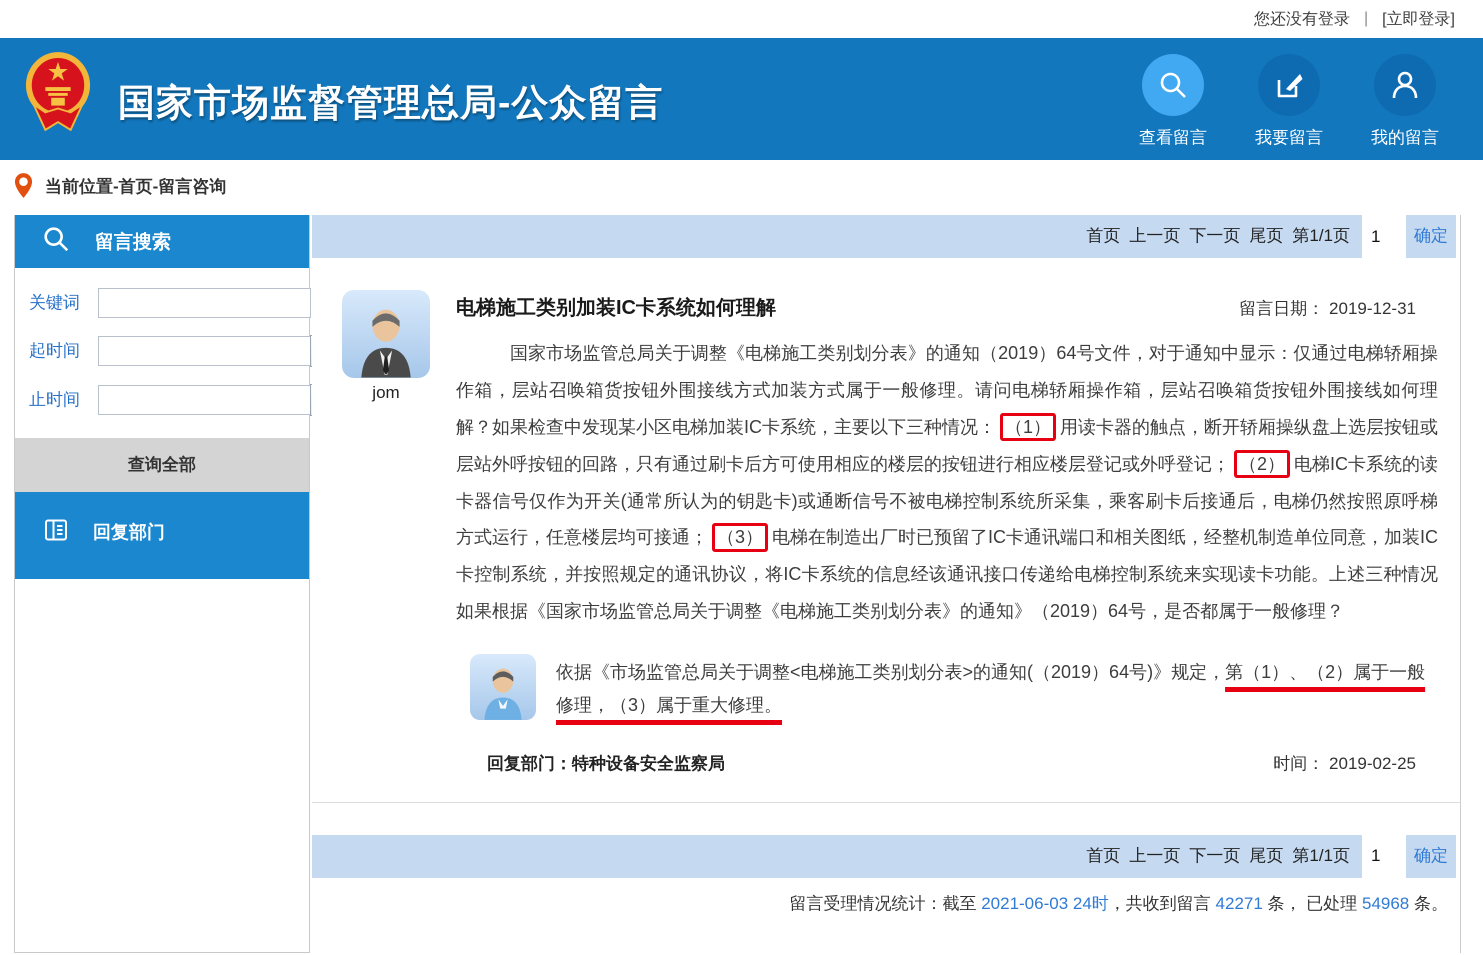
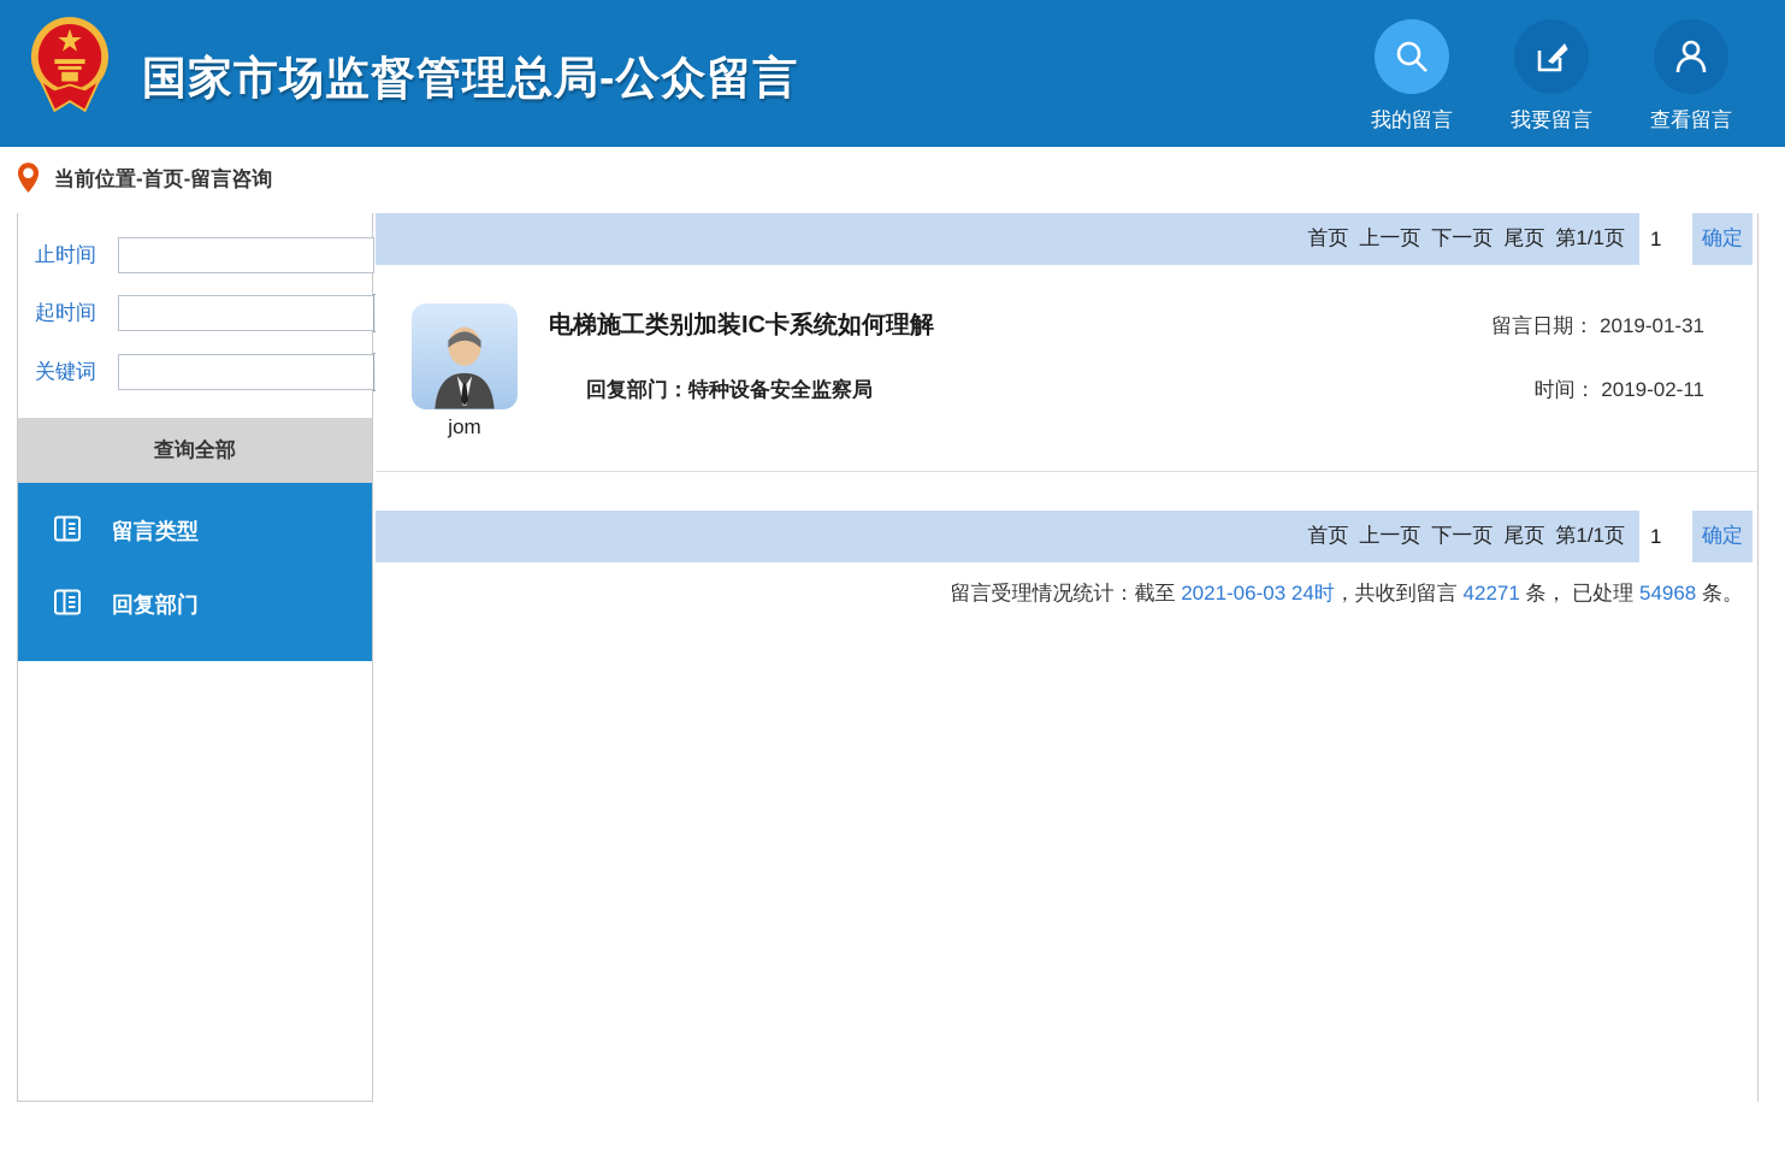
- 您还没有登录
- |
- [立即登录]
  国家市场监督管理总局-公众留言
- 查看留言
+ 我的留言
  我要留言
- 我的留言
+ 查看留言
  当前位置-首页-留言咨询
- 留言搜索
- 关键词
+ 止时间
  起时间
- 止时间
+ 关键词
  查询全部
+ 留言类型
  回复部门
  首页
  上一页
  下一页
  尾页
  第1/1页
  1
  确定
  jom
  电梯施工类别加装IC卡系统如何理解
- 留言日期： 2019-12-31
+ 留言日期： 2019-01-31
- 国家市场监管总局关于调整《电梯施工类别划分表》的通知（2019）64号文件，对于通知中显示：仅通过电梯轿厢操作箱，层站召唤箱货按钮外围接线方式加装方式属于一般修理。请问电梯轿厢操作箱，层站召唤箱货按钮外围接线如何理解？如果检查中发现某小区电梯加装IC卡系统，主要以下三种情况： （1） 用读卡器的触点，断开轿厢操纵盘上选层按钮或层站外呼按钮的回路，只有通过刷卡后方可使用相应的楼层的按钮进行相应楼层登记或外呼登记； （2） 电梯IC卡系统的读卡器信号仅作为开关(通常所认为的钥匙卡)或通断信号不被电梯控制系统所采集，乘客刷卡后接通后，电梯仍然按照原呼梯方式运行，任意楼层均可接通； （3） 电梯在制造出厂时已预留了IC卡通讯端口和相关图纸，经整机制造单位同意，加装IC卡控制系统，并按照规定的通讯协议，将IC卡系统的信息经该通讯接口传递给电梯控制系统来实现读卡功能。上述三种情况如果根据《国家市场监管总局关于调整《电梯施工类别划分表》的通知》（2019）64号，是否都属于一般修理？
- 依据《市场监管总局关于调整<电梯施工类别划分表>的通知(（2019）64号)》规定，第（1）、（2）属于一般修理，（3）属于重大修理。
  回复部门：特种设备安全监察局
- 时间： 2019-02-25
+ 时间： 2019-02-11
  首页
  上一页
  下一页
  尾页
  第1/1页
  1
  确定
  留言受理情况统计：截至 2021-06-03 24时，共收到留言 42271 条， 已处理 54968 条。
